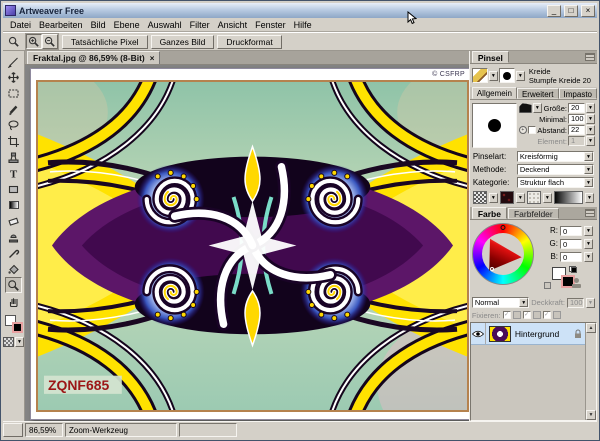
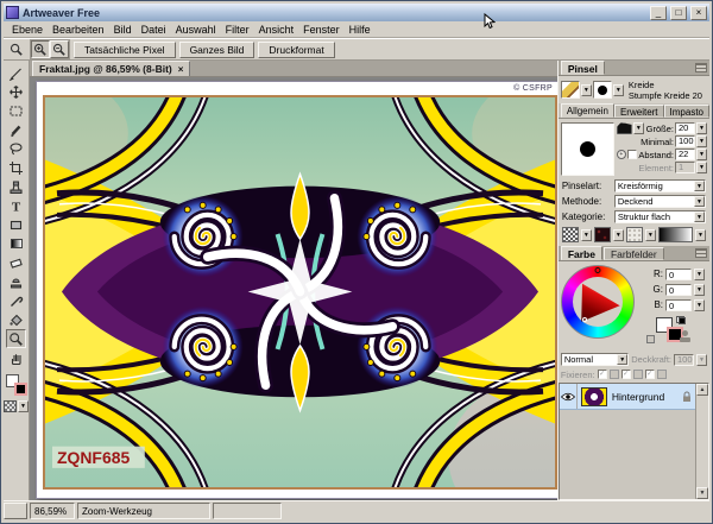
  Artweaver Free
  _
  □
  ×
- Datei
+ Ebene
  Bearbeiten
  Bild
- Ebene
+ Datei
  Auswahl
  Filter
  Ansicht
  Fenster
  Hilfe
  Tatsächliche Pixel
  Ganzes Bild
  Druckformat
  T
  Fraktal.jpg @ 86,59% (8-Bit)
  ×
  ZQNF685
  Pinsel
  Kreide
  Stumpfe Kreide 20
  Allgemein
  Erweitert
  Impasto
  Größe:
  20
  Minimal:
  100
  Abstand:
  22
  Element:
  1
  Pinselart:
  Kreisförmig
  Methode:
  Deckend
  Kategorie:
  Struktur flach
  Farbe
  Farbfelder
  R:
  0
  G:
  0
  B:
  0
  Normal
  Deckkraft:
  100
  Fixieren:
  Hintergrund
  86,59%
  Zoom-Werkzeug
